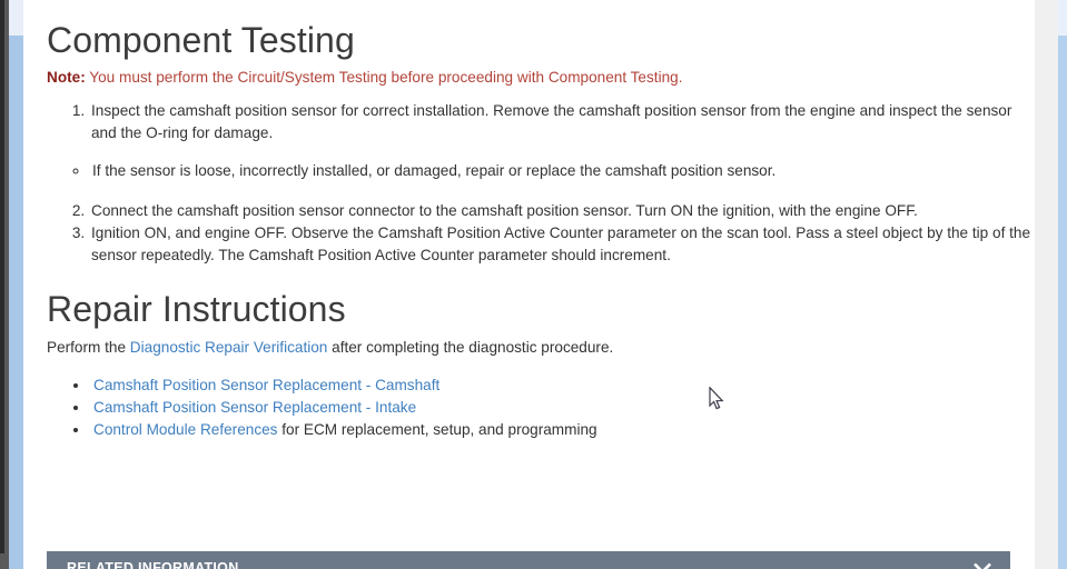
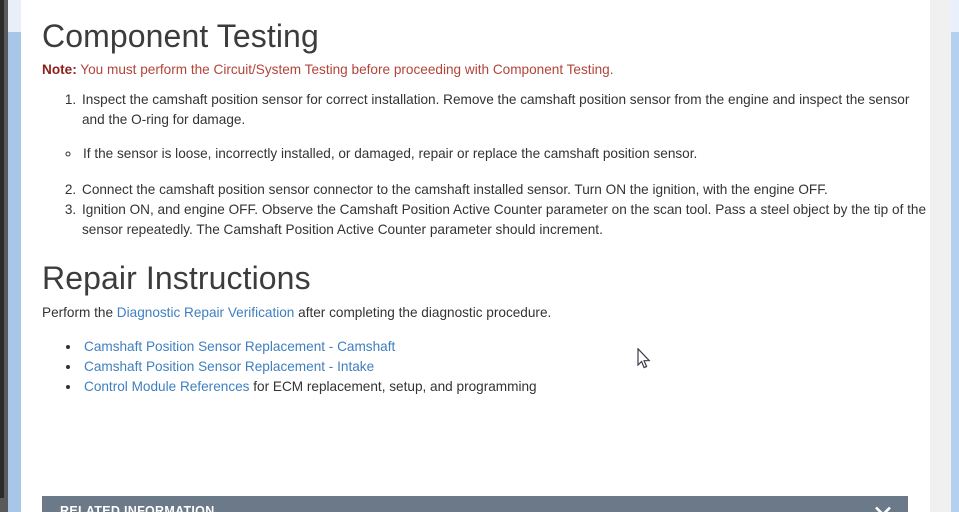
  Component Testing
  Note: You must perform the Circuit/System Testing before proceeding with Component Testing.
  Inspect the camshaft position sensor for correct installation. Remove the camshaft position sensor from the engine and inspect the sensor and the O-ring for damage.
  If the sensor is loose, incorrectly installed, or damaged, repair or replace the camshaft position sensor.
- Connect the camshaft position sensor connector to the camshaft position sensor. Turn ON the ignition, with the engine OFF.
+ Connect the camshaft position sensor connector to the camshaft installed sensor. Turn ON the ignition, with the engine OFF.
  Ignition ON, and engine OFF. Observe the Camshaft Position Active Counter parameter on the scan tool. Pass a steel object by the tip of the sensor repeatedly. The Camshaft Position Active Counter parameter should increment.
  Repair Instructions
  Perform the Diagnostic Repair Verification after completing the diagnostic procedure.
  Camshaft Position Sensor Replacement - Camshaft
  Camshaft Position Sensor Replacement - Intake
  Control Module References for ECM replacement, setup, and programming
  RELATED INFORMATION
